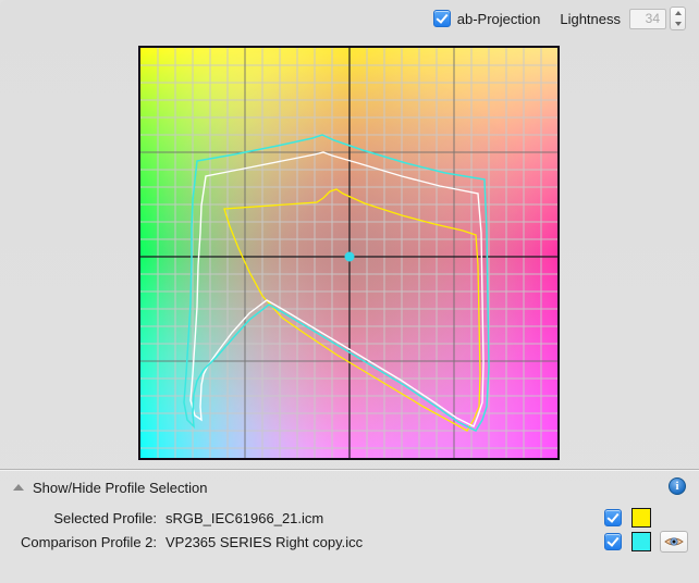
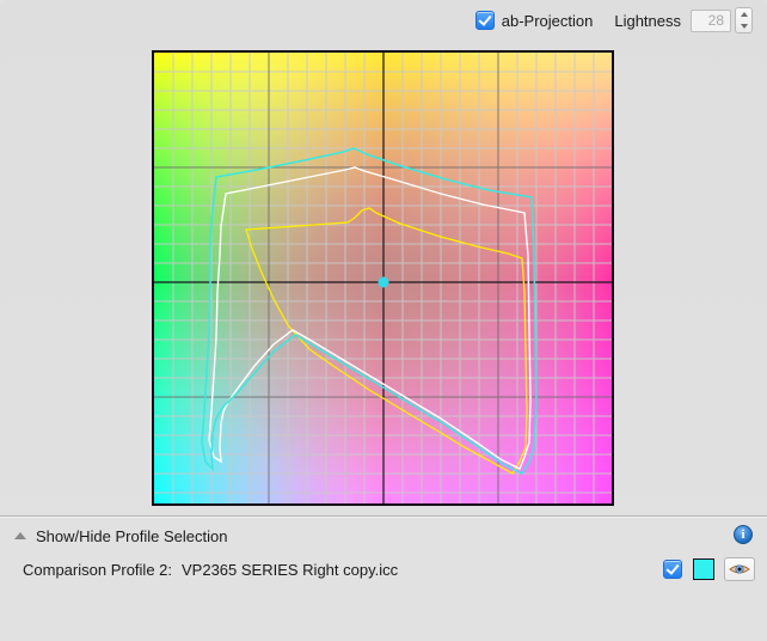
  ab-Projection
  Lightness
- 34
+ 28
  Show/Hide Profile Selection
  i
- Selected Profile:
- sRGB_IEC61966_21.icm
  Comparison Profile 2:
  VP2365 SERIES Right copy.icc
